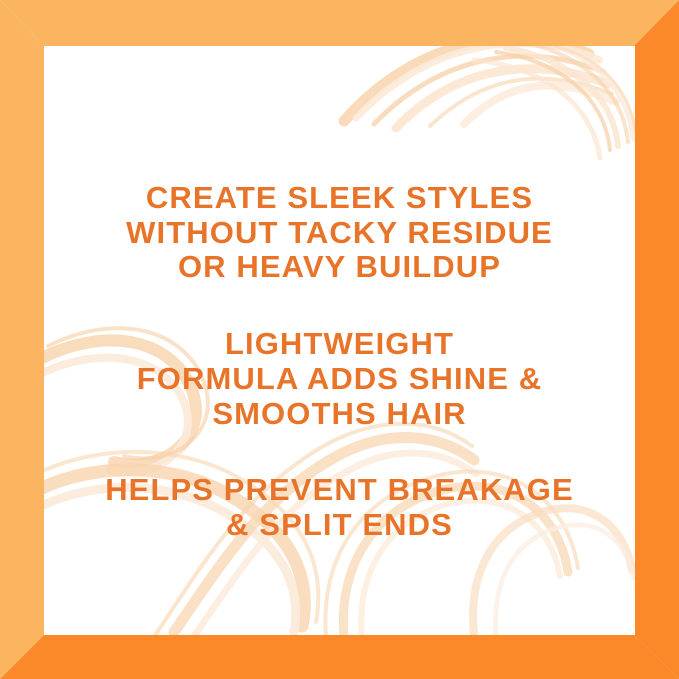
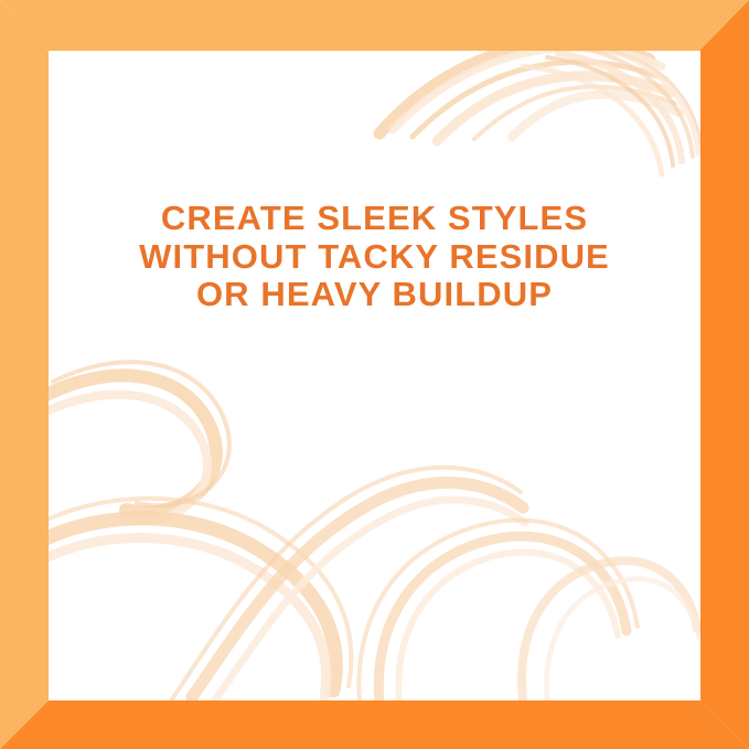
  CREATE SLEEK STYLES
  WITHOUT TACKY RESIDUE
  OR HEAVY BUILDUP
- LIGHTWEIGHT
- FORMULA ADDS SHINE &
- SMOOTHS HAIR
- HELPS PREVENT BREAKAGE
- & SPLIT ENDS
